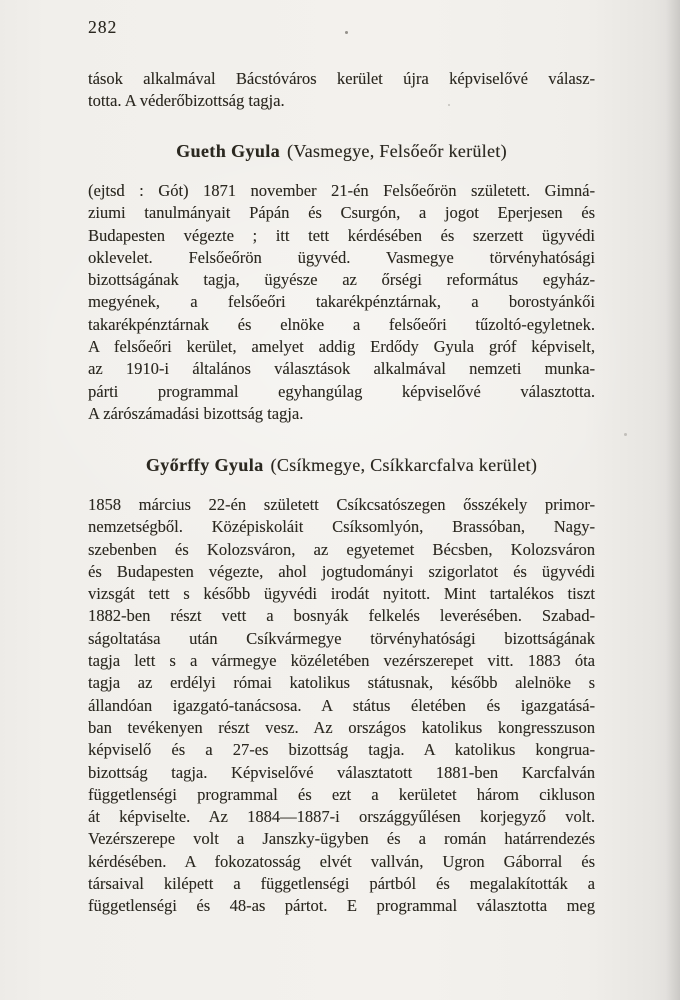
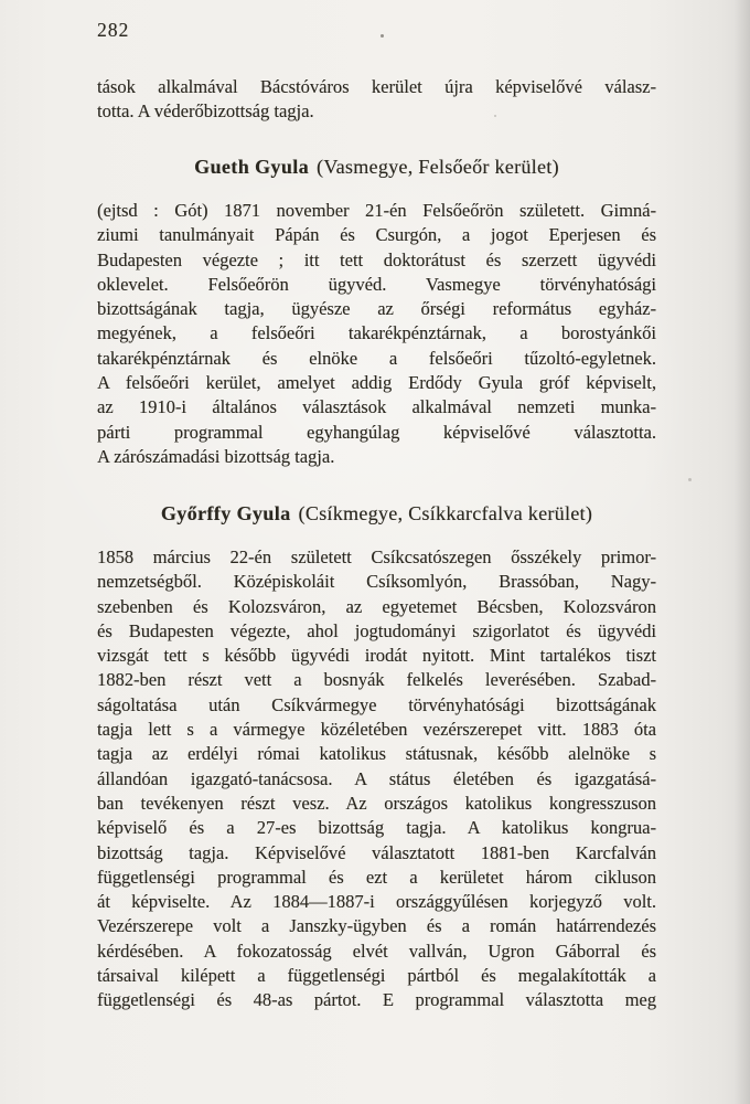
  282
  tások alkalmával Bácstóváros kerület újra képviselővé válasz-
  totta. A véderőbizottság tagja.
  Gueth Gyula (Vasmegye, Felsőeőr kerület)
  (ejtsd : Gót) 1871 november 21-én Felsőeőrön született. Gimná-
  ziumi tanulmányait Pápán és Csurgón, a jogot Eperjesen és
- Budapesten végezte ; itt tett kérdésében és szerzett ügyvédi
+ Budapesten végezte ; itt tett doktorátust és szerzett ügyvédi
  oklevelet. Felsőeőrön ügyvéd. Vasmegye törvényhatósági
  bizottságának tagja, ügyésze az őrségi református egyház-
  megyének, a felsőeőri takarékpénztárnak, a borostyánkői
  takarékpénztárnak és elnöke a felsőeőri tűzoltó-egyletnek.
  A felsőeőri kerület, amelyet addig Erdődy Gyula gróf képviselt,
  az 1910-i általános választások alkalmával nemzeti munka-
  párti programmal egyhangúlag képviselővé választotta.
  A zárószámadási bizottság tagja.
  Győrffy Gyula (Csíkmegye, Csíkkarcfalva kerület)
  1858 március 22-én született Csíkcsatószegen ősszékely primor-
  nemzetségből. Középiskoláit Csíksomlyón, Brassóban, Nagy-
  szebenben és Kolozsváron, az egyetemet Bécsben, Kolozsváron
  és Budapesten végezte, ahol jogtudományi szigorlatot és ügyvédi
  vizsgát tett s később ügyvédi irodát nyitott. Mint tartalékos tiszt
  1882-ben részt vett a bosnyák felkelés leverésében. Szabad-
  ságoltatása után Csíkvármegye törvényhatósági bizottságának
  tagja lett s a vármegye közéletében vezérszerepet vitt. 1883 óta
  tagja az erdélyi római katolikus státusnak, később alelnöke s
  állandóan igazgató-tanácsosa. A státus életében és igazgatásá-
  ban tevékenyen részt vesz. Az országos katolikus kongresszuson
  képviselő és a 27-es bizottság tagja. A katolikus kongrua-
  bizottság tagja. Képviselővé választatott 1881-ben Karcfalván
  függetlenségi programmal és ezt a kerületet három cikluson
  át képviselte. Az 1884—1887-i országgyűlésen korjegyző volt.
  Vezérszerepe volt a Janszky-ügyben és a román határrendezés
  kérdésében. A fokozatosság elvét vallván, Ugron Gáborral és
  társaival kilépett a függetlenségi pártból és megalakították a
  függetlenségi és 48-as pártot. E programmal választotta meg
